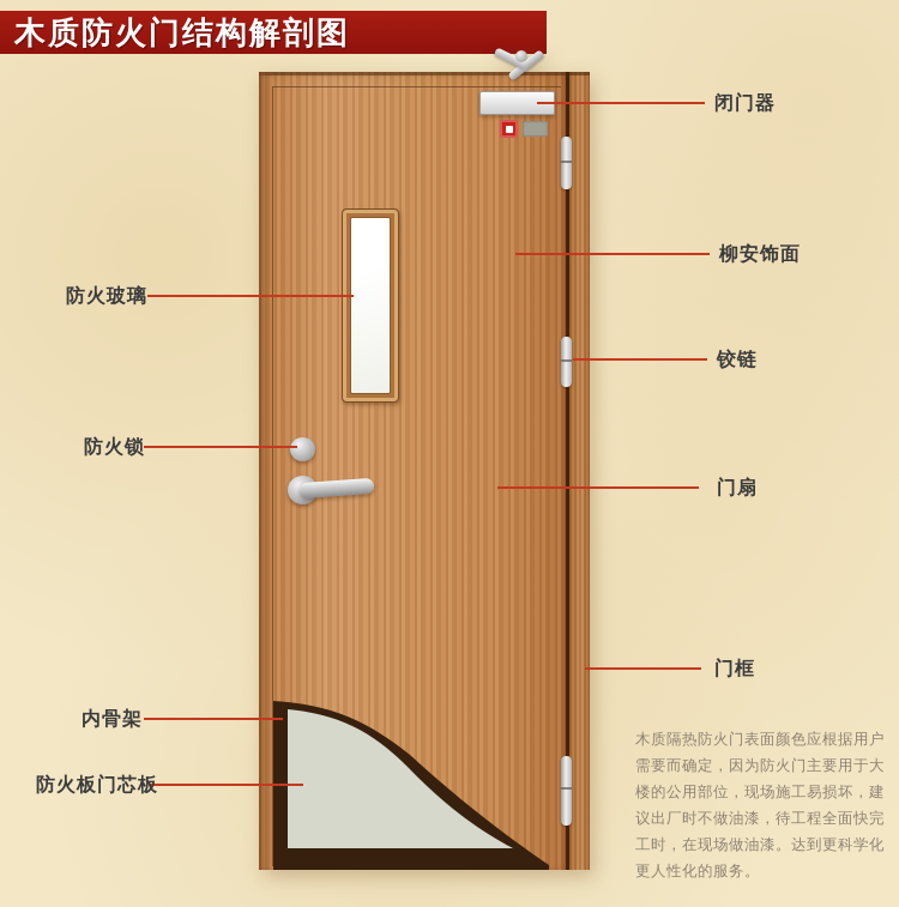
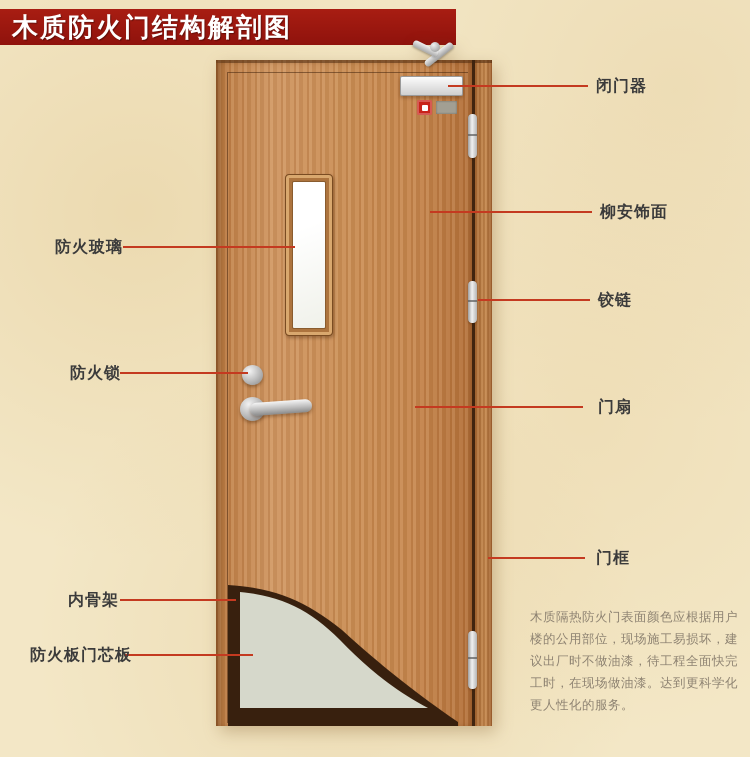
  木质防火门结构解剖图
  防火玻璃
  防火锁
  内骨架
  防火板门芯板
  闭门器
  柳安饰面
  铰链
  门扇
  门框
  木质隔热防火门表面颜色应根据用户
- 需要而确定，因为防火门主要用于大
  楼的公用部位，现场施工易损坏，建
  议出厂时不做油漆，待工程全面快完
  工时，在现场做油漆。达到更科学化
  更人性化的服务。
